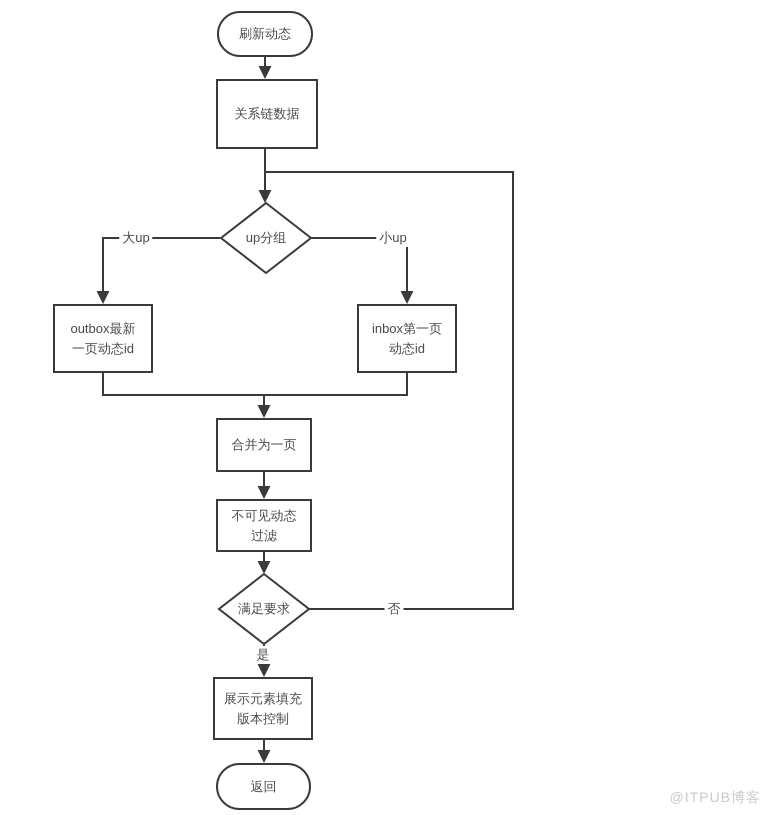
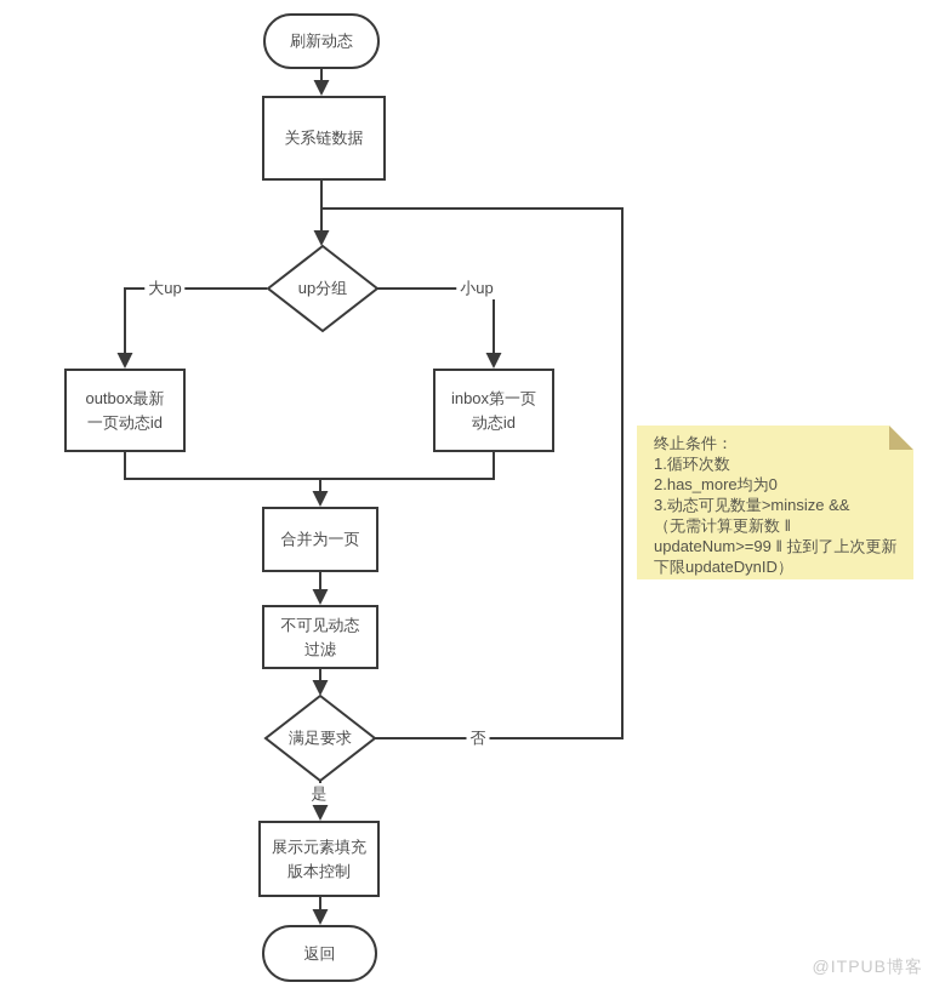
  刷新动态
  关系链数据
  up分组
  outbox最新
  一页动态id
  inbox第一页
  动态id
  合并为一页
  不可见动态
  过滤
  满足要求
  展示元素填充
  版本控制
  返回
  大up
  小up
  否
  是
+ 终止条件：
+ 1.循环次数
+ 2.has_more均为0
+ 3.动态可见数量>minsize &&
+ （无需计算更新数 ‖
+ updateNum>=99 ‖ 拉到了上次更新
+ 下限updateDynID）
  @ITPUB博客
